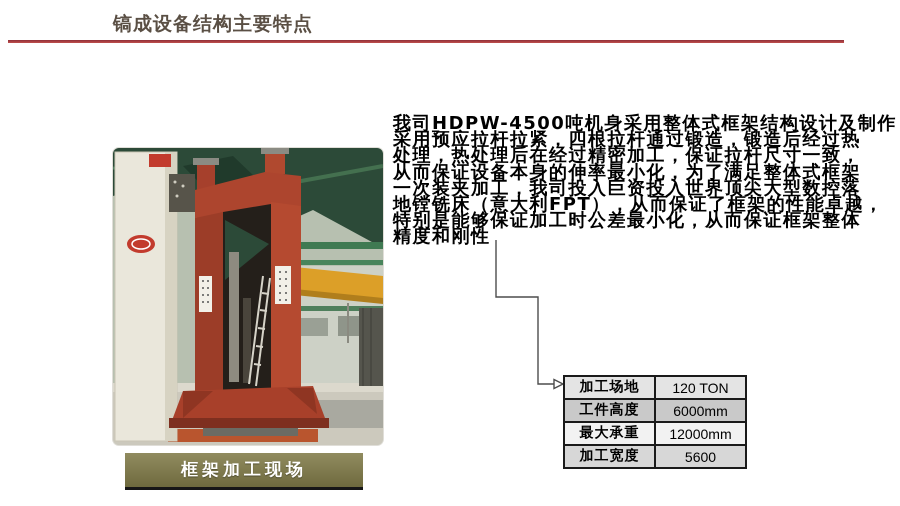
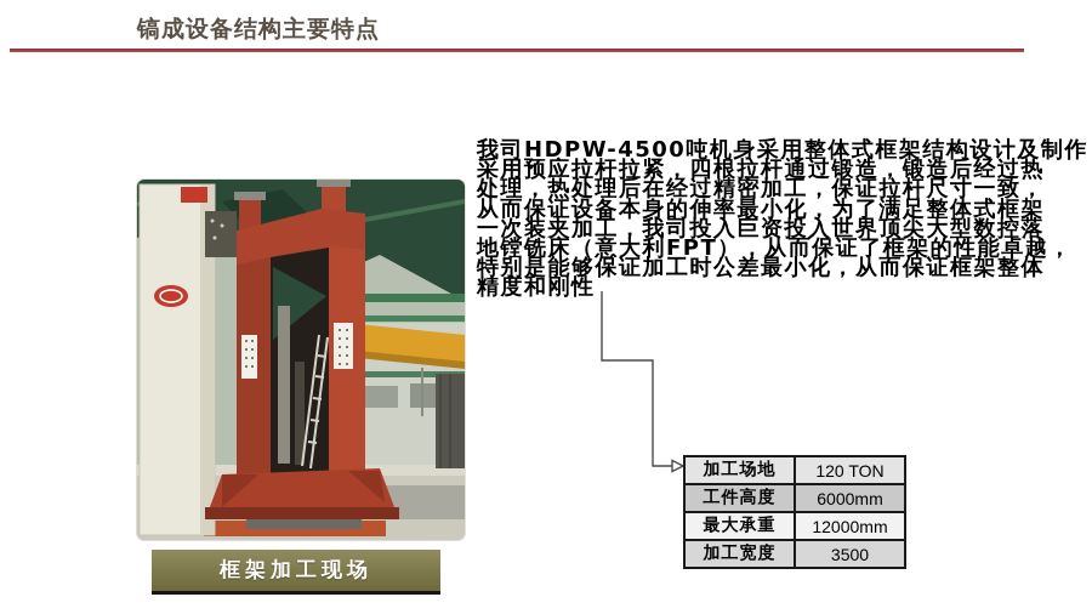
  镐成设备结构主要特点
  框架加工现场
  我司HDPW-4500吨机身采用整体式框架结构设计及制作
  采用预应拉杆拉紧，四根拉杆通过锻造，锻造后经过热
  处理，热处理后在经过精密加工，保证拉杆尺寸一致，
  从而保证设备本身的伸率最小化，为了满足整体式框架
  一次装夹加工，我司投入巨资投入世界顶尖大型数控落
  地镗铣床（意大利FPT），从而保证了框架的性能卓越，
  特别是能够保证加工时公差最小化，从而保证框架整体
  精度和刚性
  加工场地	120 TON
  工件高度	6000mm
  最大承重	12000mm
- 加工宽度	5600
+ 加工宽度	3500
